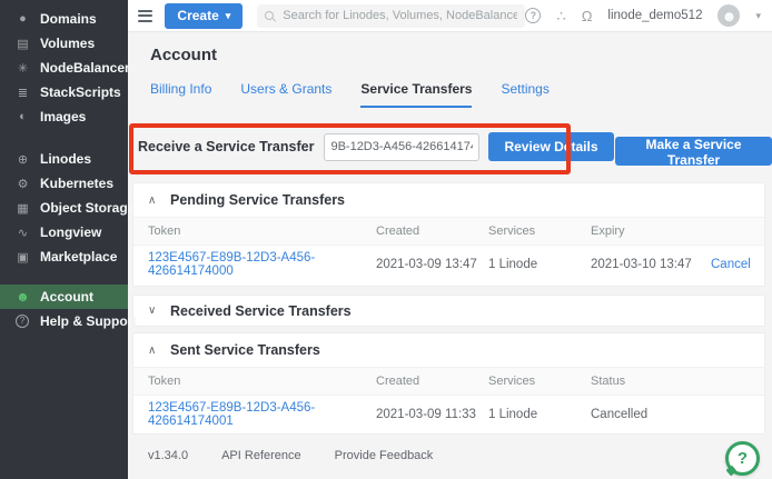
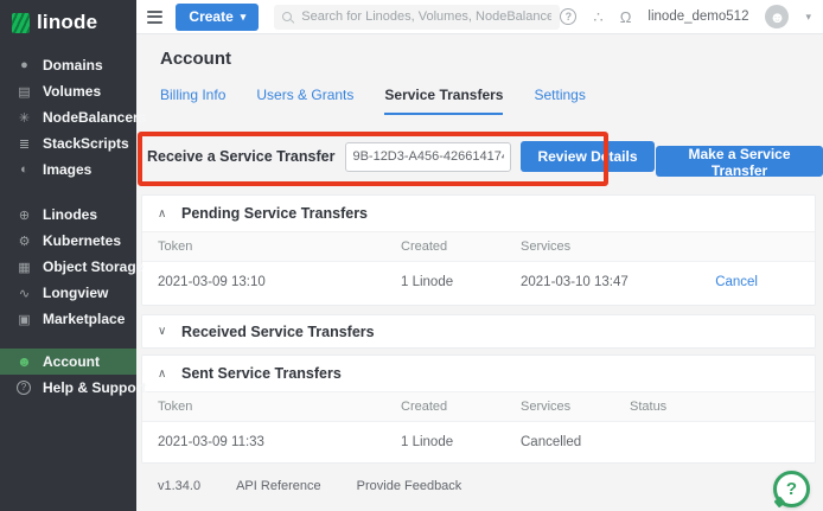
+ linode
  ●
  Domains
  ▤
  Volumes
  ✳
  NodeBalancers
  ≣
  StackScripts
  ◐
  Images
  ⊕
  Linodes
  ⚙
  Kubernetes
  ▦
  Object Storage
  ∿
  Longview
  ▣
  Marketplace
  ☻
  Account
  ?
  Help & Support
  Create
  ▾
  ?
  ∴
  Ω
  linode_demo512
  ☻
  ▾
  Account
  Billing Info
  Users & Grants
  Service Transfers
  Settings
  Receive a Service Transfer
  9B-12D3-A456-42661417
  Review Details
  Make a Service Transfer
  ∧
  Pending Service Transfers
  Token
  Created
  Services
- Expiry
- 123E4567-E89B-12D3-A456-426614174000
- 2021-03-09 13:47
+ 2021-03-09 13:10
  1 Linode
  2021-03-10 13:47
  Cancel
  ∨
  Received Service Transfers
  ∧
  Sent Service Transfers
  Token
  Created
  Services
  Status
- 123E4567-E89B-12D3-A456-426614174001
  2021-03-09 11:33
  1 Linode
  Cancelled
  v1.34.0
  API Reference
  Provide Feedback
  ?
